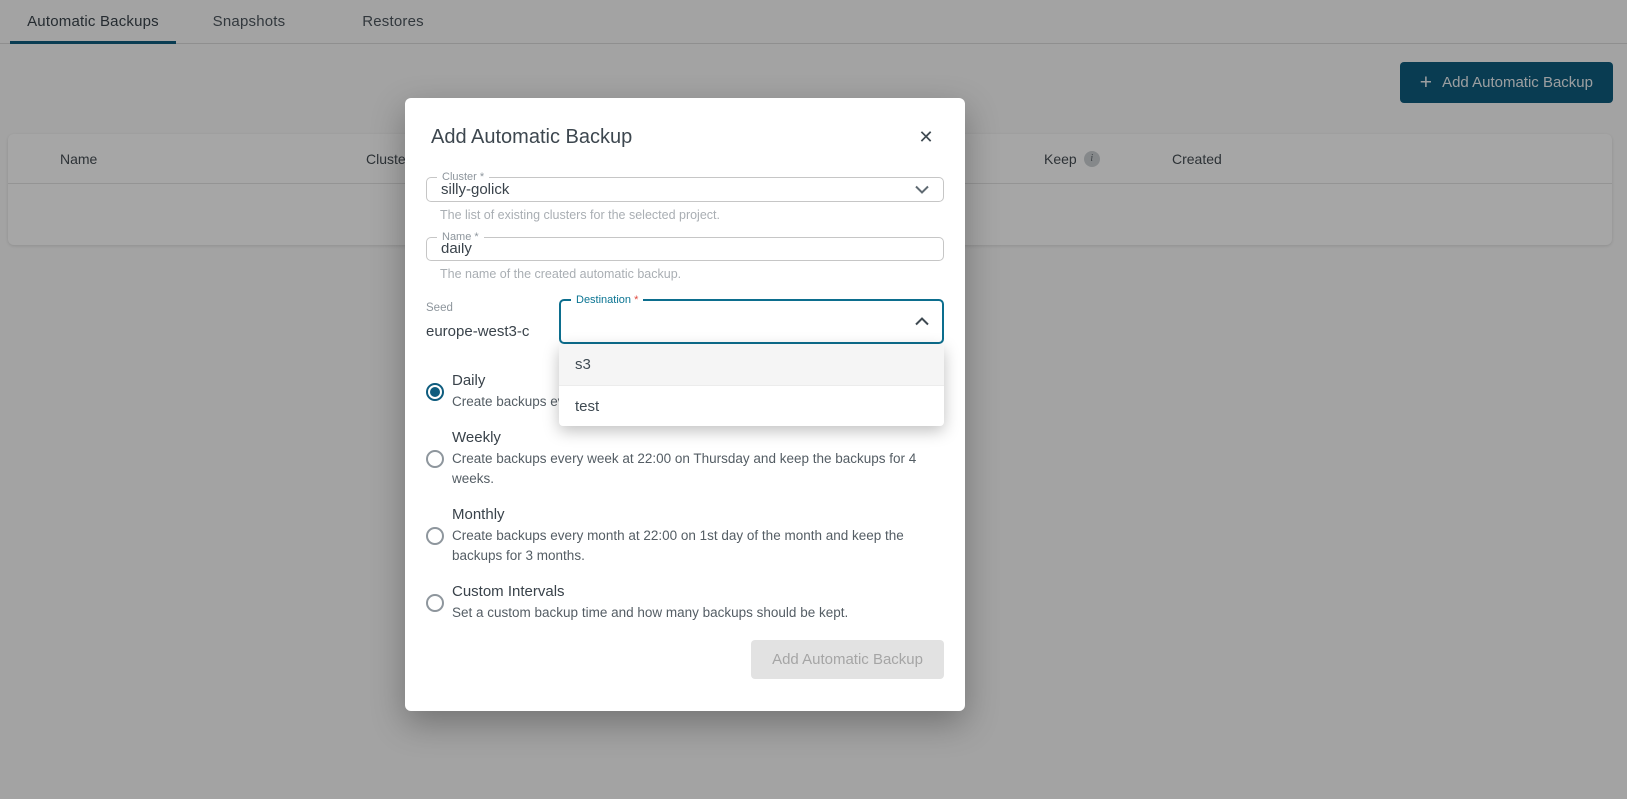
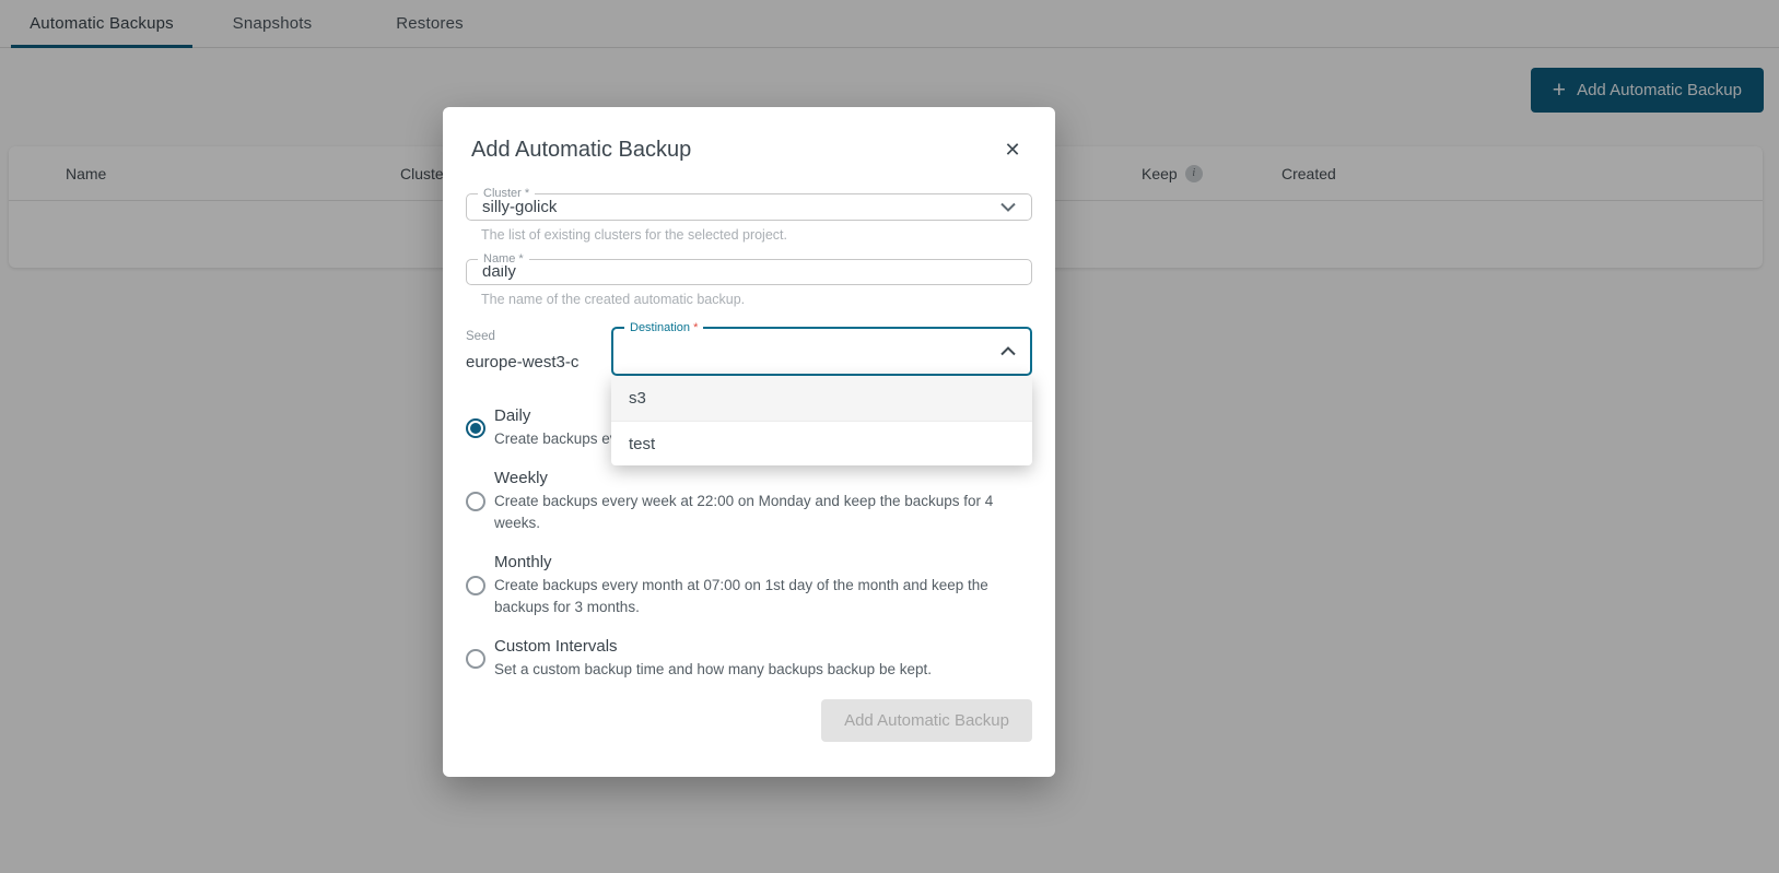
  Automatic Backups
  Snapshots
  Restores
  +
  Add Automatic Backup
  Name
  Cluste
  Keep
  i
  Created
  ✕
  Add Automatic Backup
  Cluster *
  silly-golick
  The list of existing clusters for the selected project.
  Name *
  daily
  The name of the created automatic backup.
  Seed
  europe-west3-c
  Destination *
  s3
  test
  Daily
  Create backups e
  Weekly
- Create backups every week at 22:00 on Thursday and keep the backups for 4 weeks.
+ Create backups every week at 22:00 on Monday and keep the backups for 4 weeks.
  Monthly
- Create backups every month at 22:00 on 1st day of the month and keep the backups for 3 months.
+ Create backups every month at 07:00 on 1st day of the month and keep the backups for 3 months.
  Custom Intervals
- Set a custom backup time and how many backups should be kept.
+ Set a custom backup time and how many backups backup be kept.
  Add Automatic Backup
